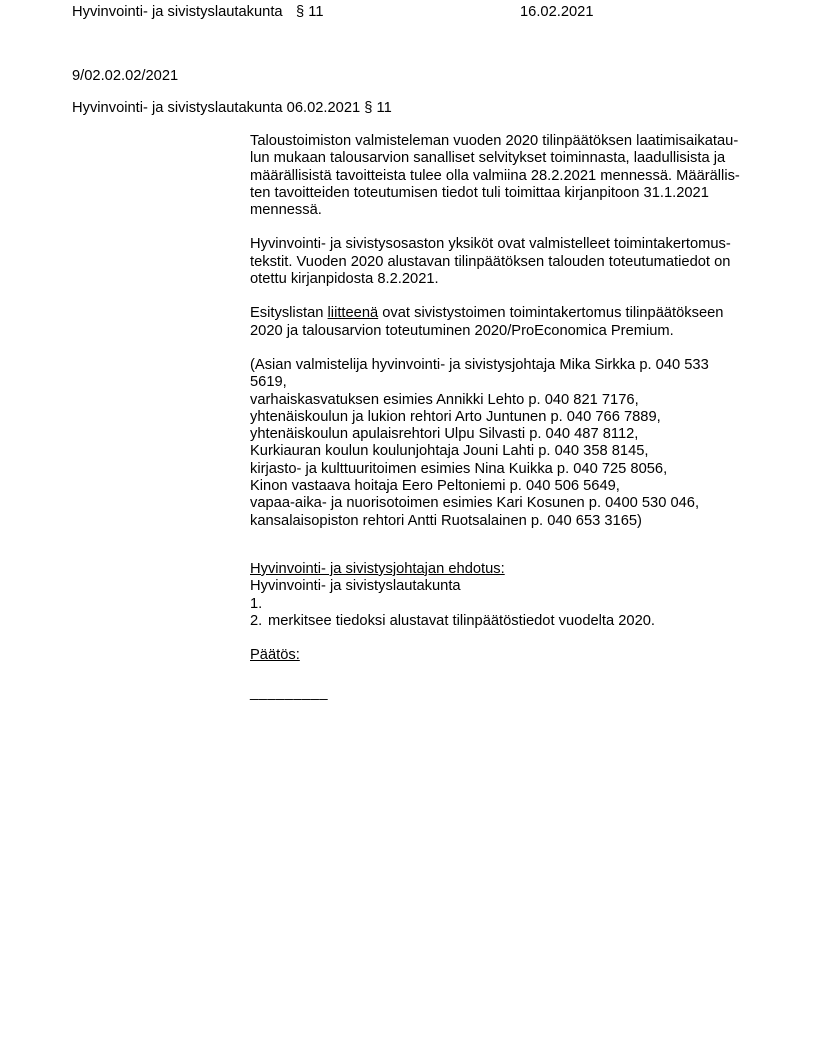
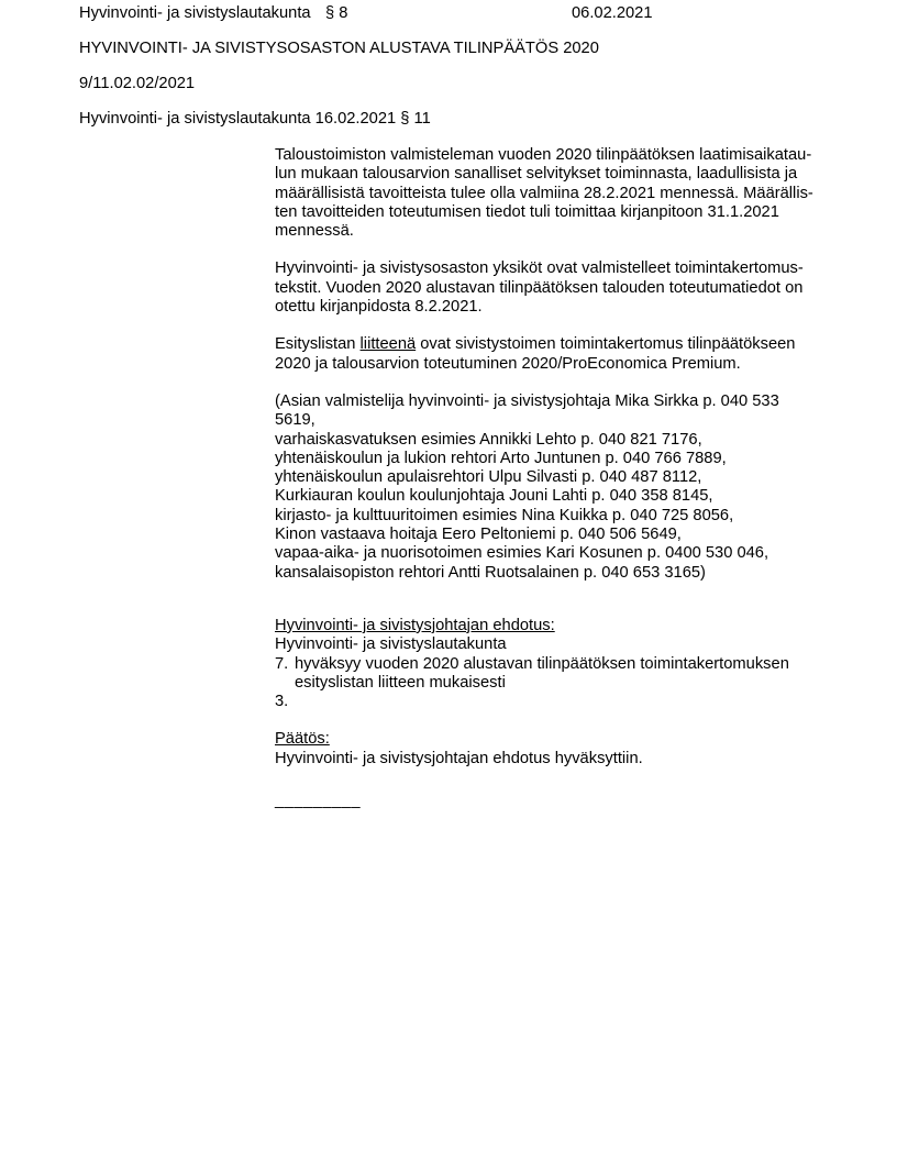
  Hyvinvointi- ja sivistyslautakunta
- § 11
+ § 8
- 16.02.2021
+ 06.02.2021
+ HYVINVOINTI- JA SIVISTYSOSASTON ALUSTAVA TILINPÄÄTÖS 2020
- 9/02.02.02/2021
+ 9/11.02.02/2021
- Hyvinvointi- ja sivistyslautakunta 06.02.2021 § 11
+ Hyvinvointi- ja sivistyslautakunta 16.02.2021 § 11
  Taloustoimiston valmisteleman vuoden 2020 tilinpäätöksen laatimisaikatau-
  lun mukaan talousarvion sanalliset selvitykset toiminnasta, laadullisista ja
  määrällisistä tavoitteista tulee olla valmiina 28.2.2021 mennessä. Määrällis-
  ten tavoitteiden toteutumisen tiedot tuli toimittaa kirjanpitoon 31.1.2021
  mennessä.
  Hyvinvointi- ja sivistysosaston yksiköt ovat valmistelleet toimintakertomus-
  tekstit. Vuoden 2020 alustavan tilinpäätöksen talouden toteutumatiedot on
  otettu kirjanpidosta 8.2.2021.
  Esityslistan liitteenä ovat sivistystoimen toimintakertomus tilinpäätökseen
  2020 ja talousarvion toteutuminen 2020/ProEconomica Premium.
  (Asian valmistelija hyvinvointi- ja sivistysjohtaja Mika Sirkka p. 040 533
  5619,
  varhaiskasvatuksen esimies Annikki Lehto p. 040 821 7176,
  yhtenäiskoulun ja lukion rehtori Arto Juntunen p. 040 766 7889,
  yhtenäiskoulun apulaisrehtori Ulpu Silvasti p. 040 487 8112,
  Kurkiauran koulun koulunjohtaja Jouni Lahti p. 040 358 8145,
  kirjasto- ja kulttuuritoimen esimies Nina Kuikka p. 040 725 8056,
  Kinon vastaava hoitaja Eero Peltoniemi p. 040 506 5649,
  vapaa-aika- ja nuorisotoimen esimies Kari Kosunen p. 0400 530 046,
  kansalaisopiston rehtori Antti Ruotsalainen p. 040 653 3165)
  Hyvinvointi- ja sivistysjohtajan ehdotus:
  Hyvinvointi- ja sivistyslautakunta
- 1.
+ 7.
+ hyväksyy vuoden 2020 alustavan tilinpäätöksen toimintakertomuksen
+ esityslistan liitteen mukaisesti
- 2.
+ 3.
- merkitsee tiedoksi alustavat tilinpäätöstiedot vuodelta 2020.
  Päätös:
+ Hyvinvointi- ja sivistysjohtajan ehdotus hyväksyttiin.
  _________
